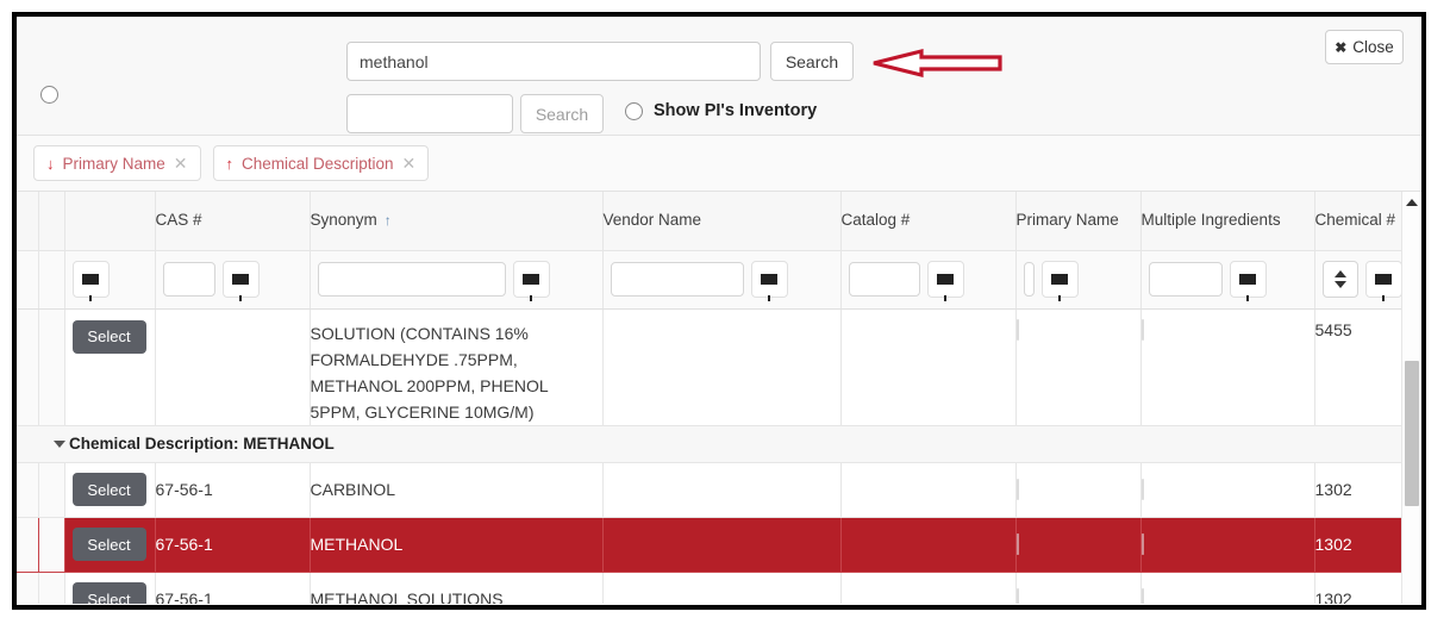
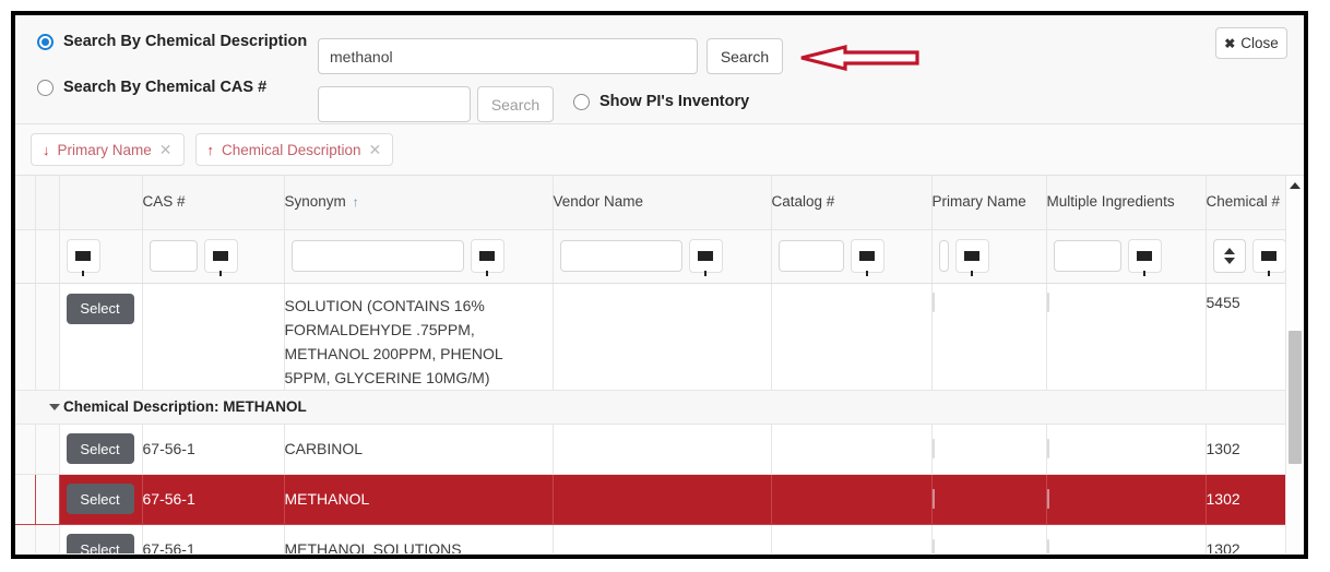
+ Search By Chemical Description
+ Search By Chemical CAS #
  methanol
  Search
  Search
  Show PI's Inventory
  ✖
  Close
  ↓
  Primary Name
  ✕
  ↑
  Chemical Description
  ✕
  			CAS #	Synonym ↑	Vendor Name	Catalog #	Primary Name	Multiple Ingredients	Chemical #
  		Select		SOLUTION (CONTAINS 16% FORMALDEHYDE .75PPM, METHANOL 200PPM, PHENOL 5PPM, GLYCERINE 10MG/M)					5455
  Chemical Description: METHANOL
  		Select	67-56-1	CARBINOL					1302
  		Select	67-56-1	METHANOL					1302
  		Select	67-56-1	METHANOL SOLUTIONS					1302
